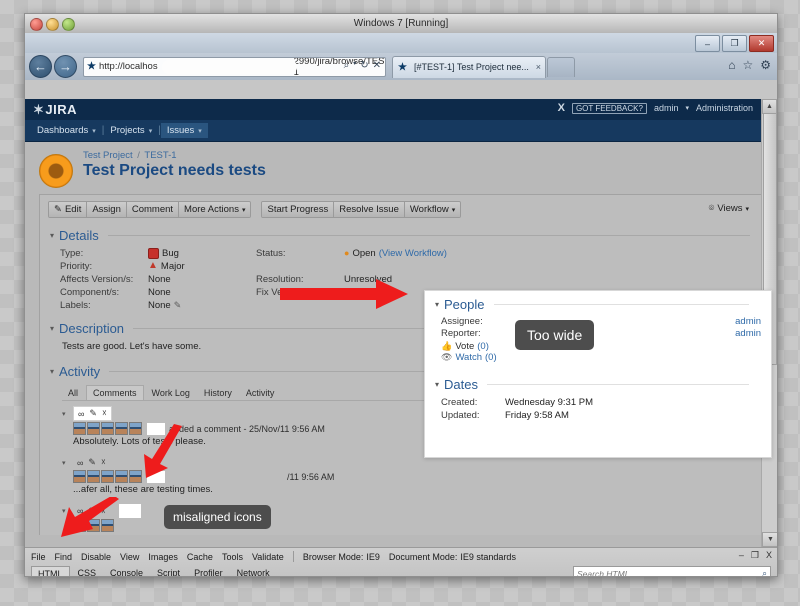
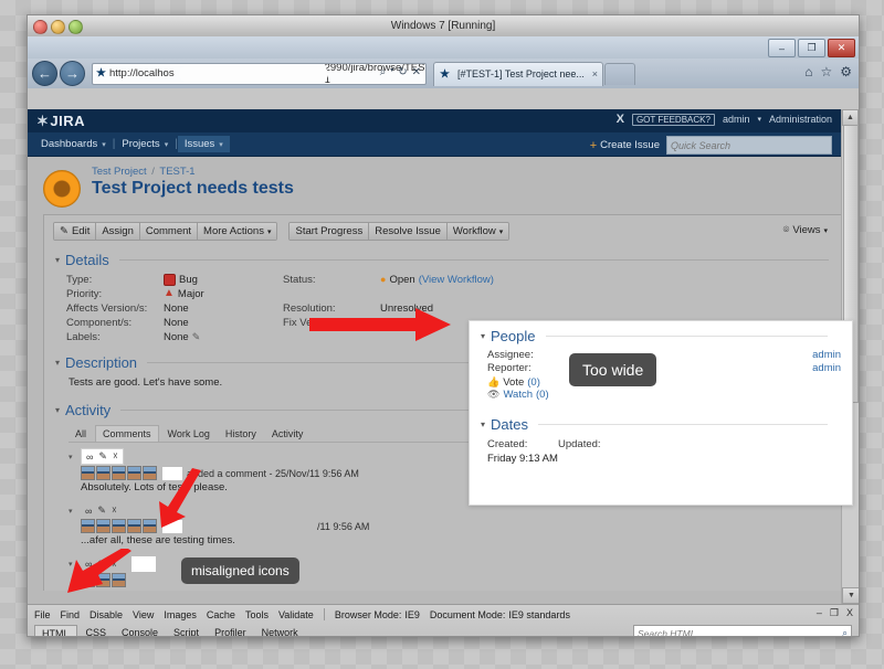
  Windows 7 [Running]
  –
  ❐
  ✕
  ←
  →
  ★
  http://localhos
  2990/jira/browse/TES1
  ⌕
  ↻
  ✕
  ★
  [#TEST-1] Test Project nee...
  ×
  ⌂
  ☆
  ⚙
  ✶
  JIRA
  X
  GOT FEEDBACK?
  admin
  Administration
  Dashboards
  |
  Projects
  |
  Issues
+ +
+ Create Issue
+ Quick Search
  Test Project / TEST-1
  Test Project needs tests
  ✎
  Edit
  Assign
  Comment
  More Actions
  Start Progress
  Resolve Issue
  Workflow
  ⌾
  Views
  ▾
  Details
  Type:
  Bug
  Status:
  ●
  Open
  (View Workflow)
  Priority:
  ▲
  Major
  Affects Version/s:
  None
  Resolution:
  Unresolved
  Component/s:
  None
  Labels:
  None
  ✎
  ▾
  Description
  Tests are good. Let's have some.
  ▾
  Activity
  All
  Comments
  Work Log
  History
  Activity
  ∞
  ✎
  ☓
  ded a comment - 25/Nov/11 9:56 AM
  Absolutely. Lots of tes please.
  ∞
  ✎
  ☓
  /11 9:56 AM
  ...afer all, these are testing times.
  ∞
  ☓
  ▾
  People
  Assignee:
  admin
  Reporter:
  admin
  👍
  Vote
  (0)
  👁
  Watch
  (0)
  ▾
  Dates
  Created:
- Wednesday 9:31 PM
  Updated:
- Friday 9:58 AM
+ Friday 9:13 AM
  Too wide
  misaligned icons
  File
  Find
  Disable
  View
  Images
  Cache
  Tools
  Validate
  Browser Mode:
  IE9
  Document Mode:
  IE9 standards
  –
  ❐
  X
  HTML
  CSS
  Console
  Script
  Profiler
  Network
  Search HTML...
  ⌕
